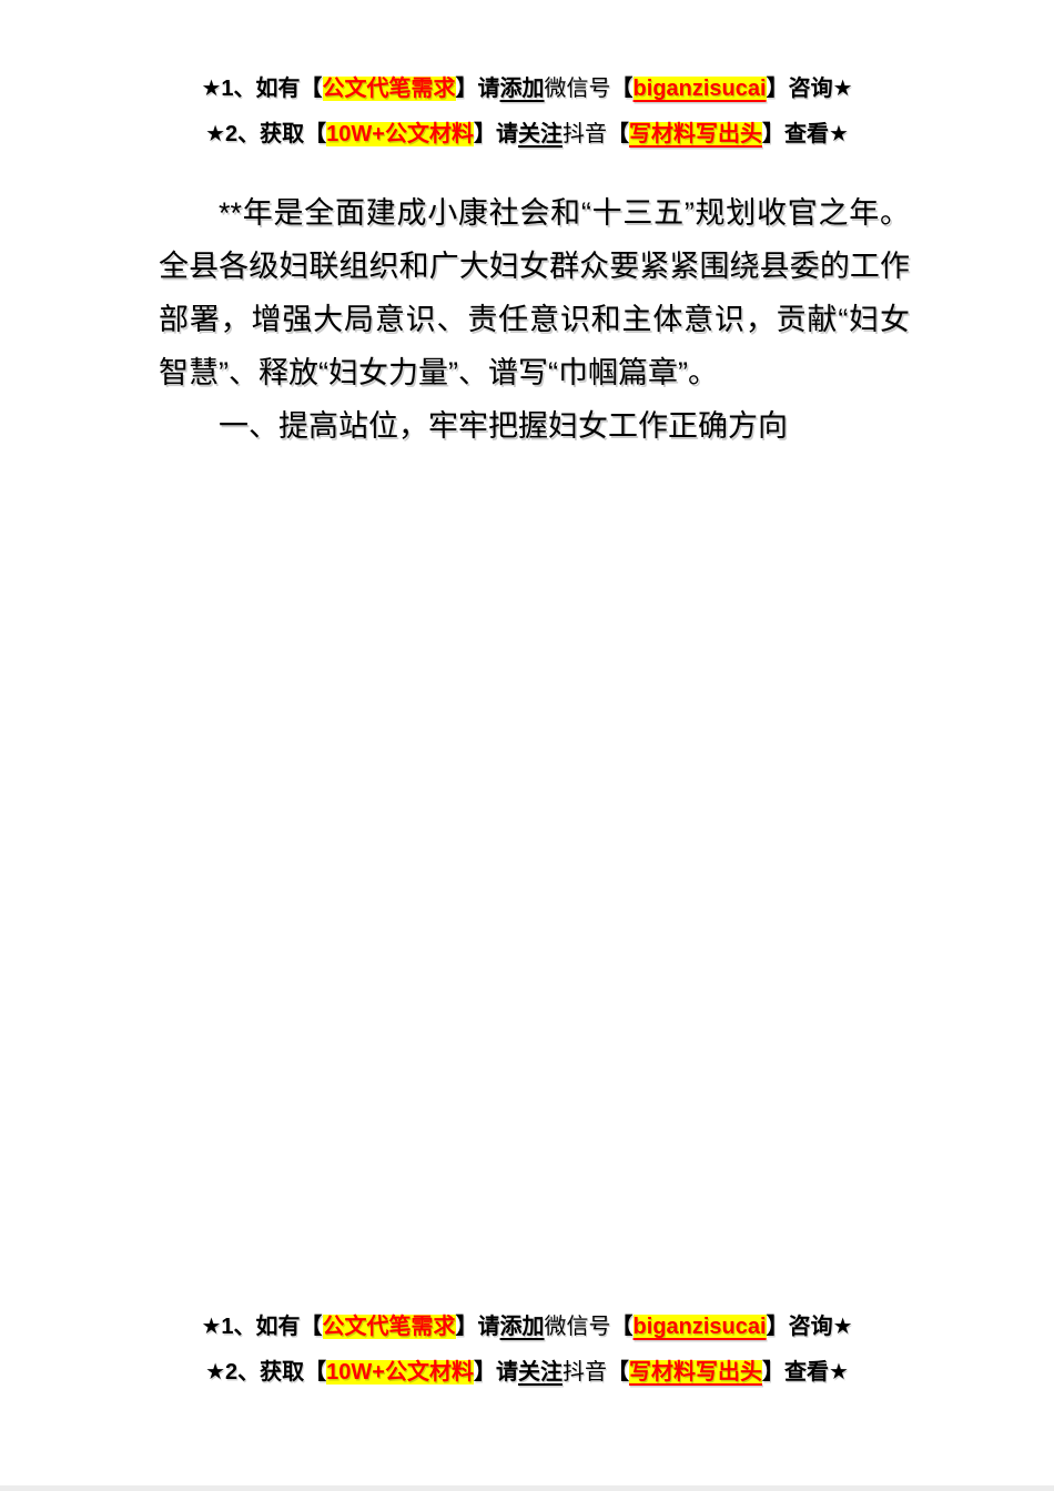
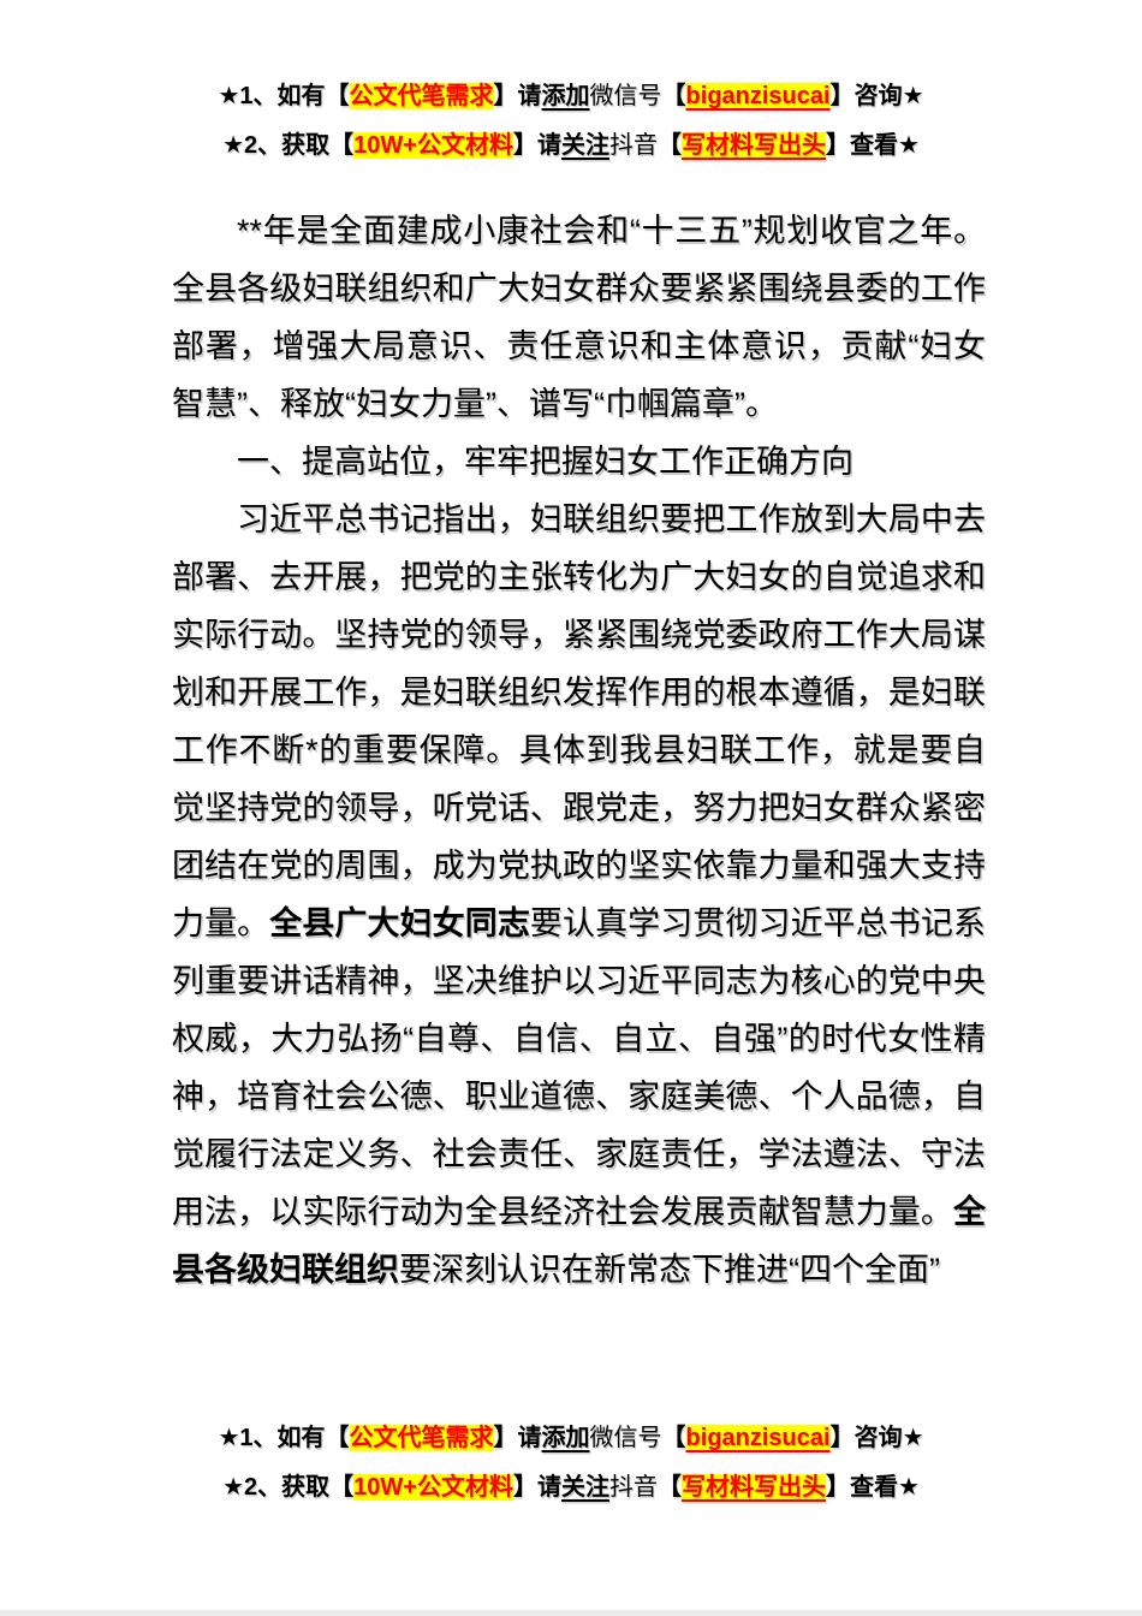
  ★1、如有【公文代笔需求】请添加微信号【biganzisucai】咨询★
  ★2、获取【10W+公文材料】请关注抖音【写材料写出头】查看★
  **年是全面建成小康社会和“十三五”规划收官之年。全县各级妇联组织和广大妇女群众要紧紧围绕县委的工作部署，增强大局意识、责任意识和主体意识，贡献“妇女智慧”、释放“妇女力量”、谱写“巾帼篇章”。
  一、提高站位，牢牢把握妇女工作正确方向
+ 习近平总书记指出，妇联组织要把工作放到大局中去部署、去开展，把党的主张转化为广大妇女的自觉追求和实际行动。坚持党的领导，紧紧围绕党委政府工作大局谋划和开展工作，是妇联组织发挥作用的根本遵循，是妇联工作不断*的重要保障。具体到我县妇联工作，就是要自觉坚持党的领导，听党话、跟党走，努力把妇女群众紧密团结在党的周围，成为党执政的坚实依靠力量和强大支持力量。全县广大妇女同志要认真学习贯彻习近平总书记系列重要讲话精神，坚决维护以习近平同志为核心的党中央权威，大力弘扬“自尊、自信、自立、自强”的时代女性精神，培育社会公德、职业道德、家庭美德、个人品德，自觉履行法定义务、社会责任、家庭责任，学法遵法、守法用法，以实际行动为全县经济社会发展贡献智慧力量。全县各级妇联组织要深刻认识在新常态下推进“四个全面”
  ★1、如有【公文代笔需求】请添加微信号【biganzisucai】咨询★
  ★2、获取【10W+公文材料】请关注抖音【写材料写出头】查看★
